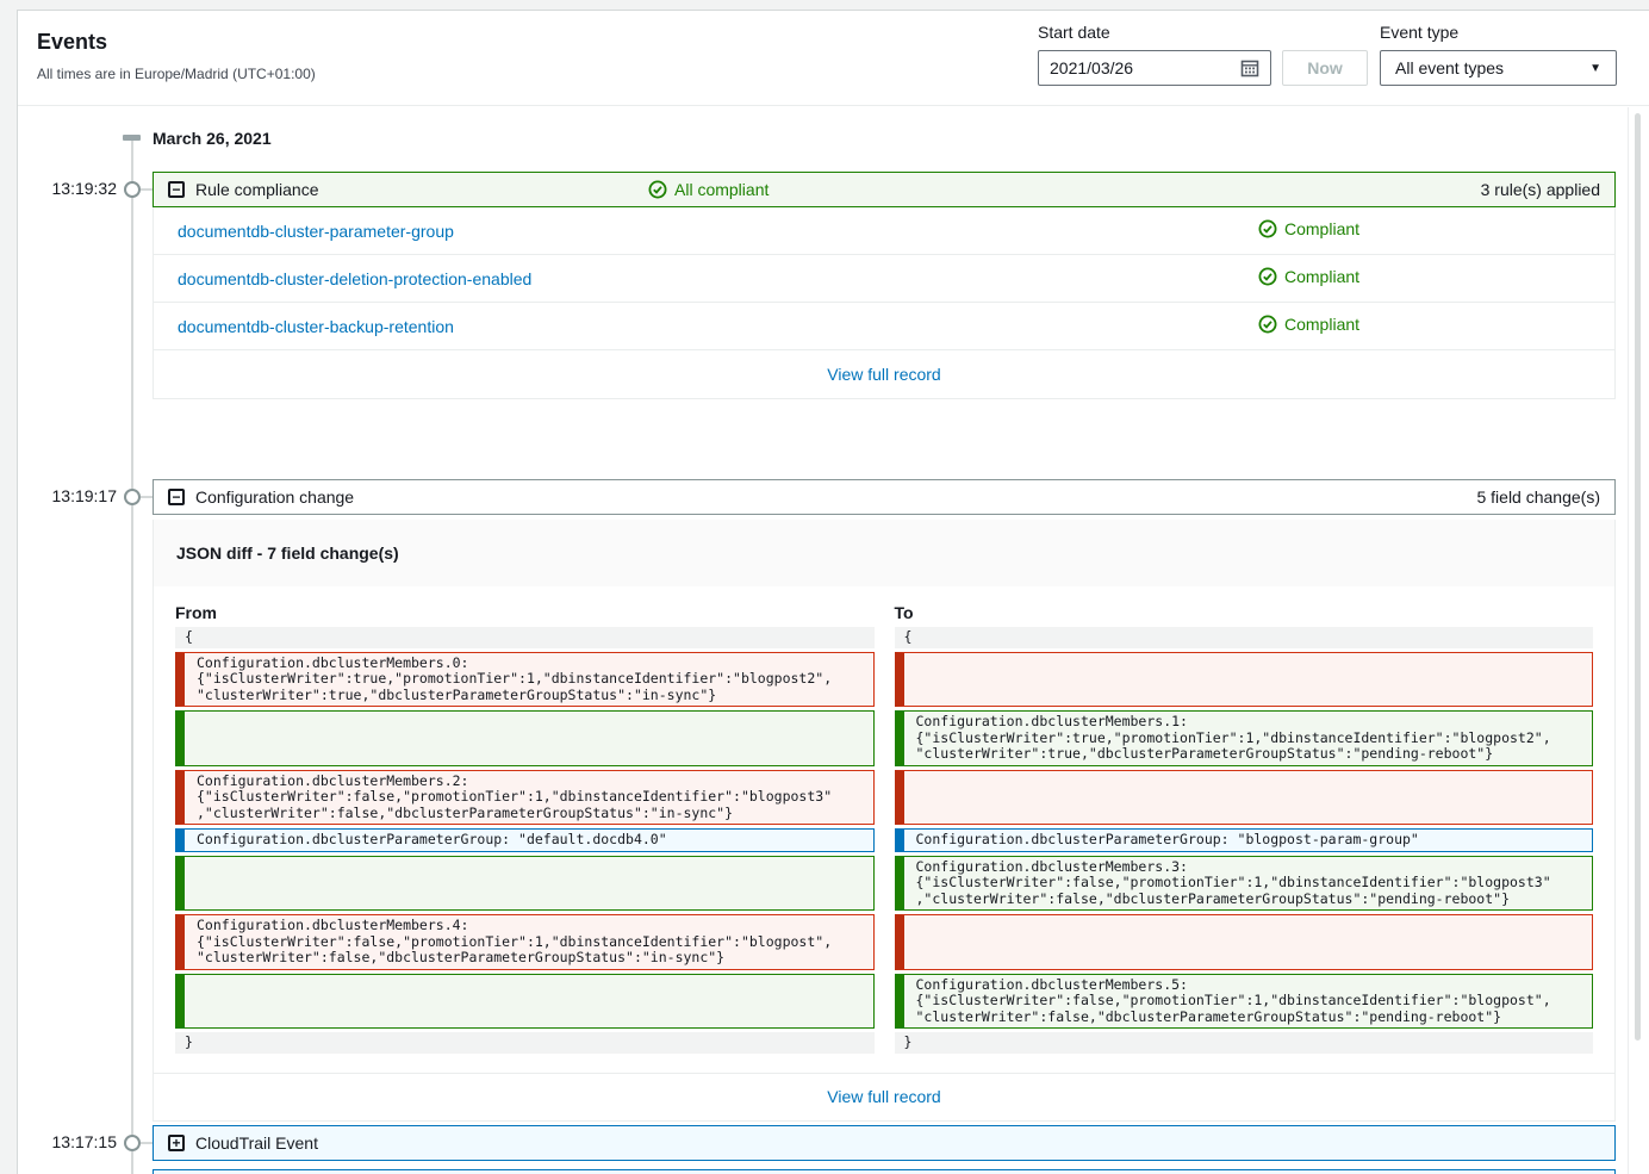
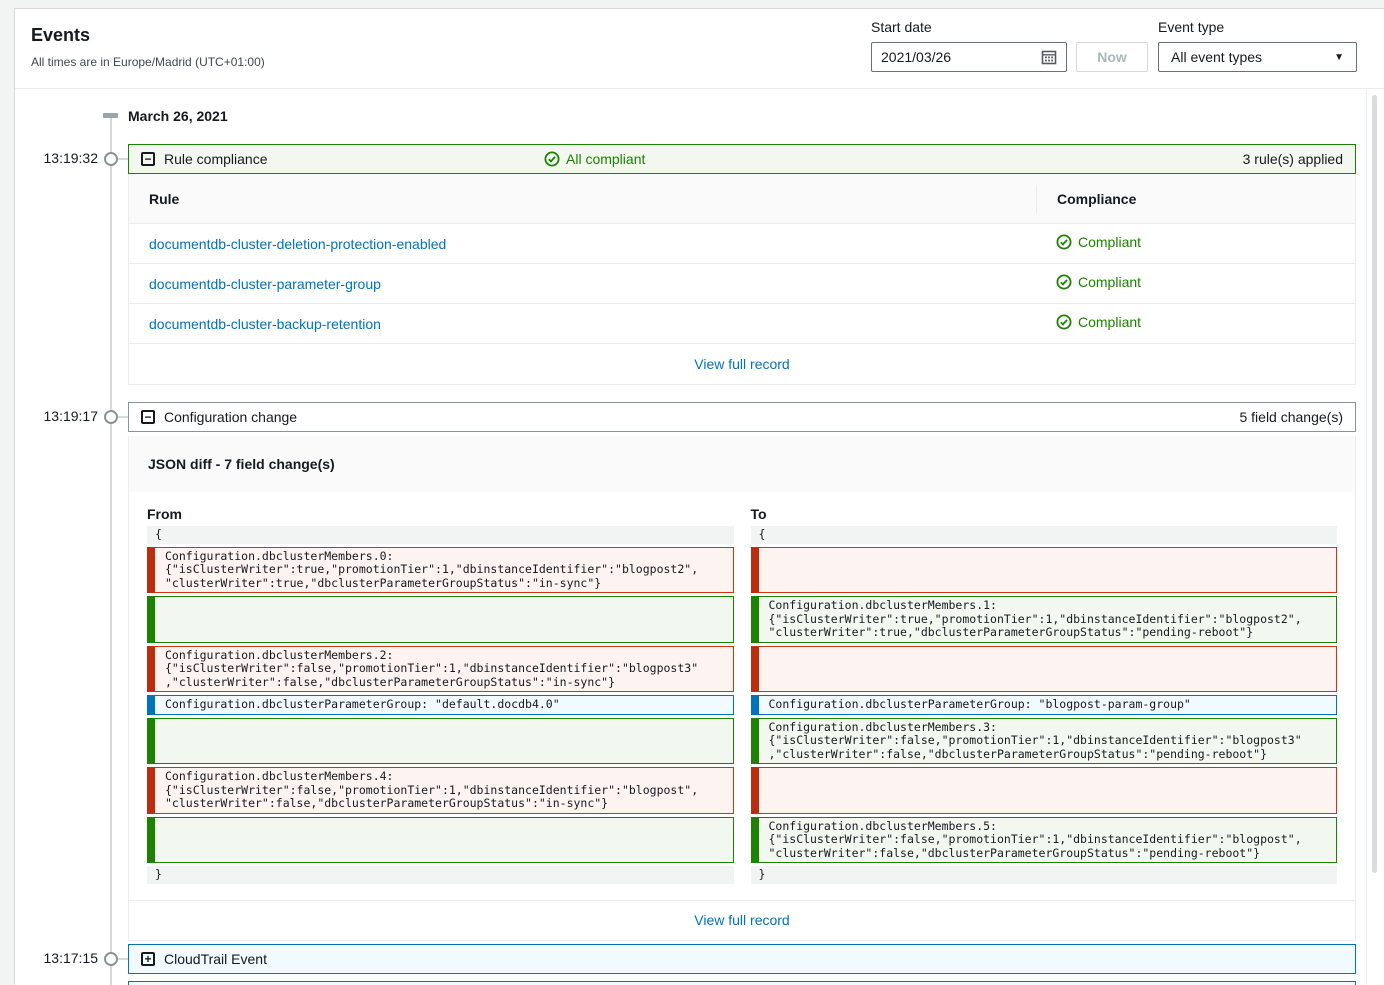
  Events
  All times are in Europe/Madrid (UTC+01:00)
  Start date
  2021/03/26
  Now
  Event type
  All event types
  ▼
  March 26, 2021
  13:19:32
  13:19:17
  13:17:15
  −
  Rule compliance
  All compliant
  3 rule(s) applied
+ Rule
+ Compliance
- documentdb-cluster-parameter-group
+ documentdb-cluster-deletion-protection-enabled
  Compliant
- documentdb-cluster-deletion-protection-enabled
+ documentdb-cluster-parameter-group
  Compliant
  documentdb-cluster-backup-retention
  Compliant
  View full record
  −
  Configuration change
  5 field change(s)
  JSON diff - 7 field change(s)
  From
  To
  {
  {
  Configuration.dbclusterMembers.0:
  {"isClusterWriter":true,"promotionTier":1,"dbinstanceIdentifier":"blogpost2",
  "clusterWriter":true,"dbclusterParameterGroupStatus":"in-sync"}
  Configuration.dbclusterMembers.1:
  {"isClusterWriter":true,"promotionTier":1,"dbinstanceIdentifier":"blogpost2",
  "clusterWriter":true,"dbclusterParameterGroupStatus":"pending-reboot"}
  Configuration.dbclusterMembers.2:
  {"isClusterWriter":false,"promotionTier":1,"dbinstanceIdentifier":"blogpost3"
  ,"clusterWriter":false,"dbclusterParameterGroupStatus":"in-sync"}
  Configuration.dbclusterParameterGroup: "default.docdb4.0"
  Configuration.dbclusterParameterGroup: "blogpost-param-group"
  Configuration.dbclusterMembers.3:
  {"isClusterWriter":false,"promotionTier":1,"dbinstanceIdentifier":"blogpost3"
  ,"clusterWriter":false,"dbclusterParameterGroupStatus":"pending-reboot"}
  Configuration.dbclusterMembers.4:
  {"isClusterWriter":false,"promotionTier":1,"dbinstanceIdentifier":"blogpost",
  "clusterWriter":false,"dbclusterParameterGroupStatus":"in-sync"}
  Configuration.dbclusterMembers.5:
  {"isClusterWriter":false,"promotionTier":1,"dbinstanceIdentifier":"blogpost",
  "clusterWriter":false,"dbclusterParameterGroupStatus":"pending-reboot"}
  }
  }
  View full record
  +
  CloudTrail Event
